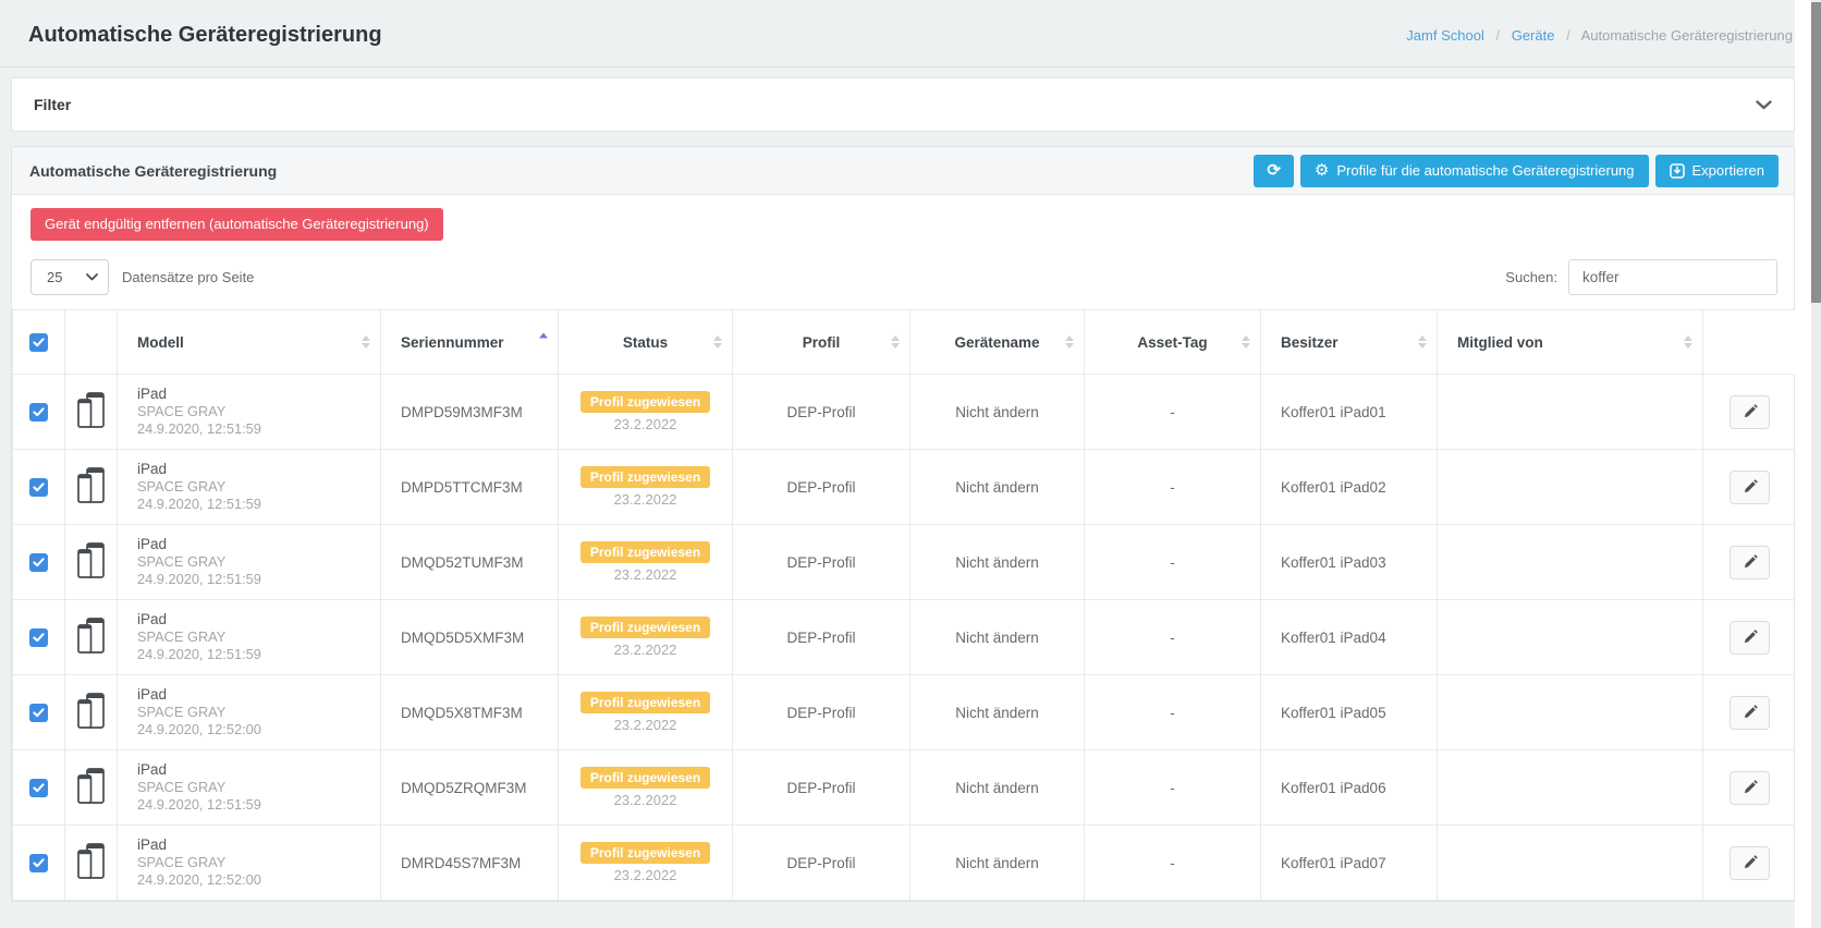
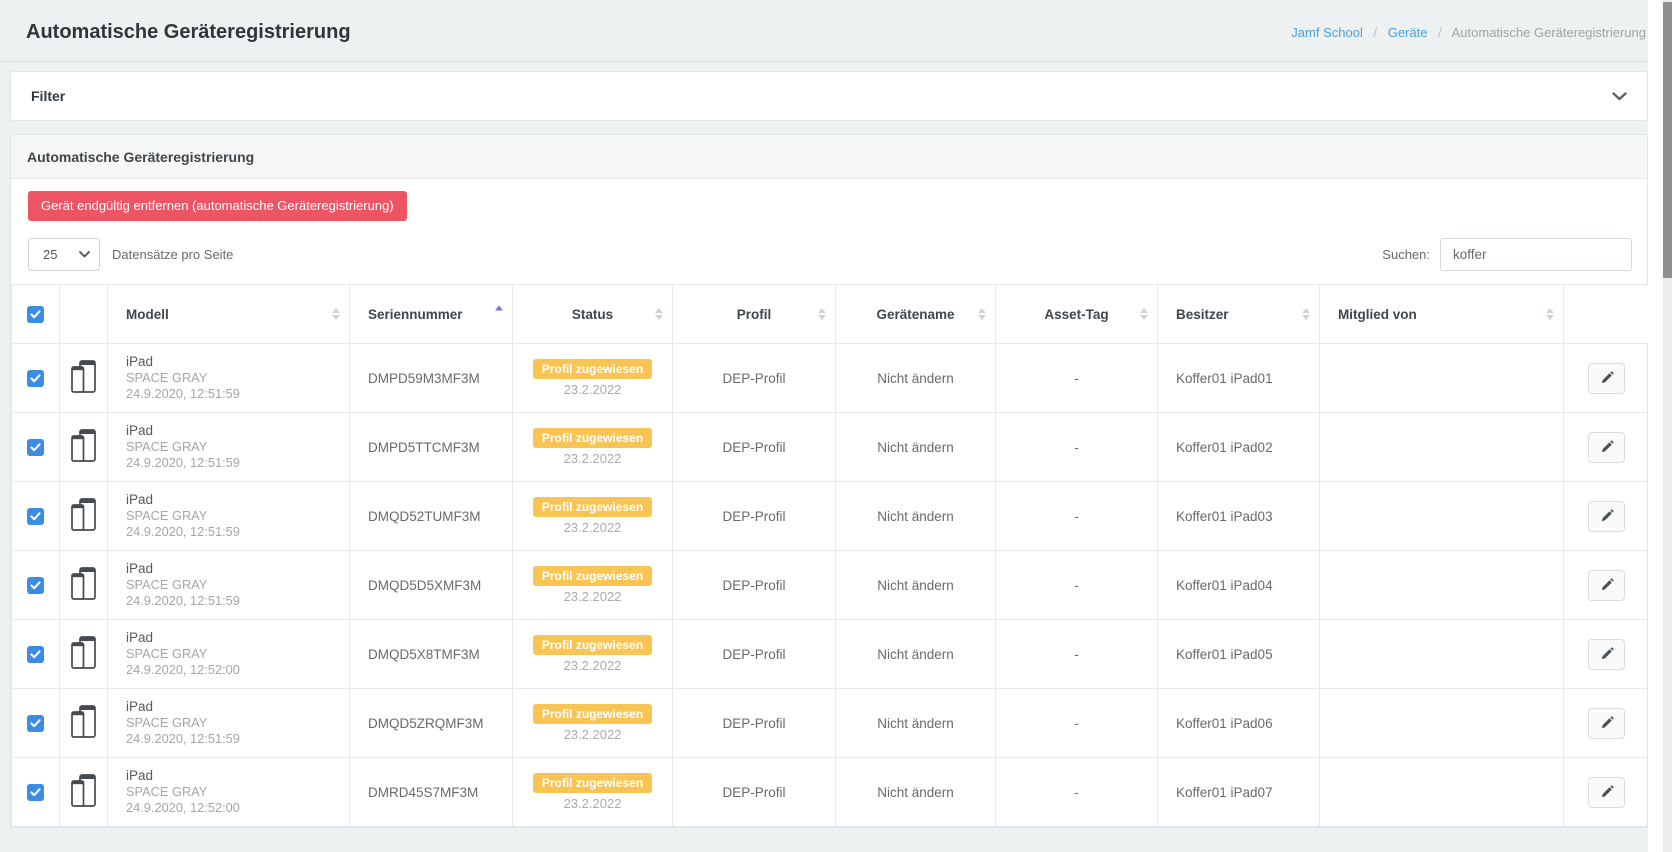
  Automatische Geräteregistrierung
  Jamf School / Geräte / Automatische Geräteregistrierung
  Filter
  Automatische Geräteregistrierung
- ⟳
- ⚙
- Profile für die automatische Geräteregistrierung
- Exportieren
  Gerät endgültig entfernen (automatische Geräteregistrierung)
  25
  Datensätze pro Seite
  Suchen:
  koffer
  		Modell	Seriennummer	Status	Profil	Gerätename	Asset-Tag	Besitzer	Mitglied von
  		iPad SPACE GRAY 24.9.2020, 12:51:59	DMPD59M3MF3M	Profil zugewiesen 23.2.2022	DEP-Profil	Nicht ändern	-	Koffer01 iPad01
  		iPad SPACE GRAY 24.9.2020, 12:51:59	DMPD5TTCMF3M	Profil zugewiesen 23.2.2022	DEP-Profil	Nicht ändern	-	Koffer01 iPad02
  		iPad SPACE GRAY 24.9.2020, 12:51:59	DMQD52TUMF3M	Profil zugewiesen 23.2.2022	DEP-Profil	Nicht ändern	-	Koffer01 iPad03
  		iPad SPACE GRAY 24.9.2020, 12:51:59	DMQD5D5XMF3M	Profil zugewiesen 23.2.2022	DEP-Profil	Nicht ändern	-	Koffer01 iPad04
  		iPad SPACE GRAY 24.9.2020, 12:52:00	DMQD5X8TMF3M	Profil zugewiesen 23.2.2022	DEP-Profil	Nicht ändern	-	Koffer01 iPad05
  		iPad SPACE GRAY 24.9.2020, 12:51:59	DMQD5ZRQMF3M	Profil zugewiesen 23.2.2022	DEP-Profil	Nicht ändern	-	Koffer01 iPad06
  		iPad SPACE GRAY 24.9.2020, 12:52:00	DMRD45S7MF3M	Profil zugewiesen 23.2.2022	DEP-Profil	Nicht ändern	-	Koffer01 iPad07
